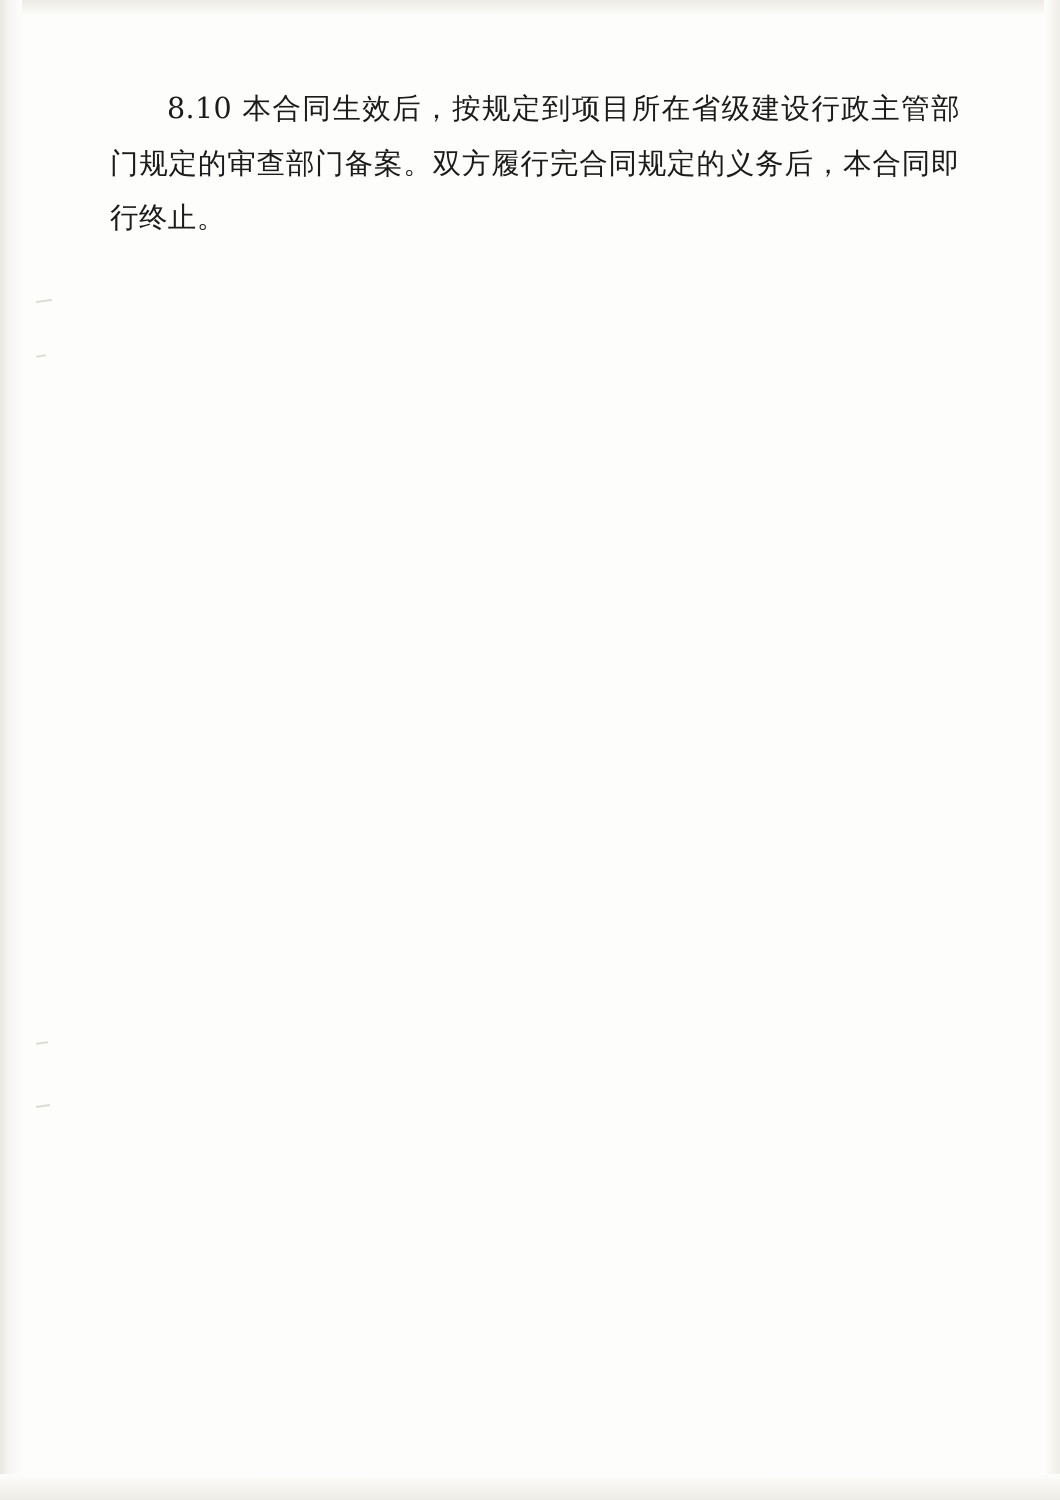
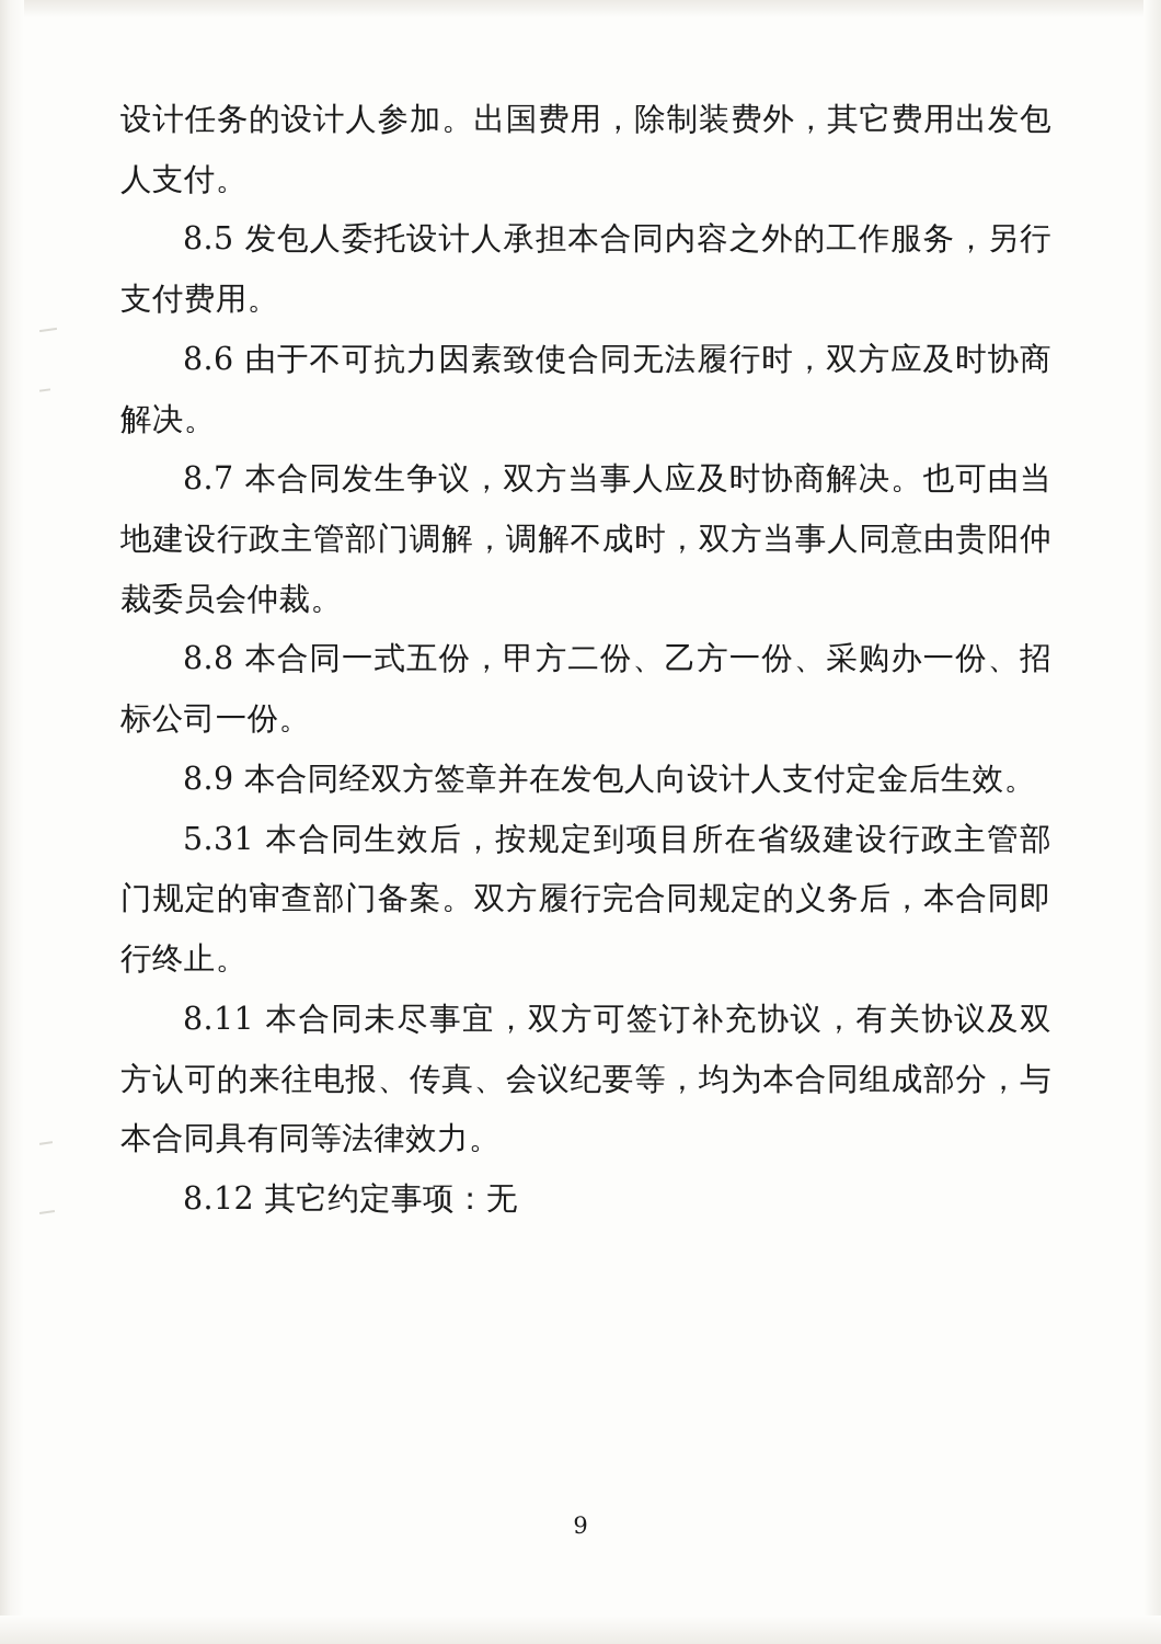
+ 设计任务的设计人参加。出国费用，除制装费外，其它费用出发包人支付。
+ 8.5 发包人委托设计人承担本合同内容之外的工作服务，另行支付费用。
+ 8.6 由于不可抗力因素致使合同无法履行时，双方应及时协商解决。
+ 8.7 本合同发生争议，双方当事人应及时协商解决。也可由当地建设行政主管部门调解，调解不成时，双方当事人同意由贵阳仲裁委员会仲裁。
+ 8.8 本合同一式五份，甲方二份、乙方一份、采购办一份、招标公司一份。
+ 8.9 本合同经双方签章并在发包人向设计人支付定金后生效。
- 8.10 本合同生效后，按规定到项目所在省级建设行政主管部门规定的审查部门备案。双方履行完合同规定的义务后，本合同即行终止。
+ 5.31 本合同生效后，按规定到项目所在省级建设行政主管部门规定的审查部门备案。双方履行完合同规定的义务后，本合同即行终止。
+ 8.11 本合同未尽事宜，双方可签订补充协议，有关协议及双方认可的来往电报、传真、会议纪要等，均为本合同组成部分，与本合同具有同等法律效力。
+ 8.12 其它约定事项：无
+ 9
